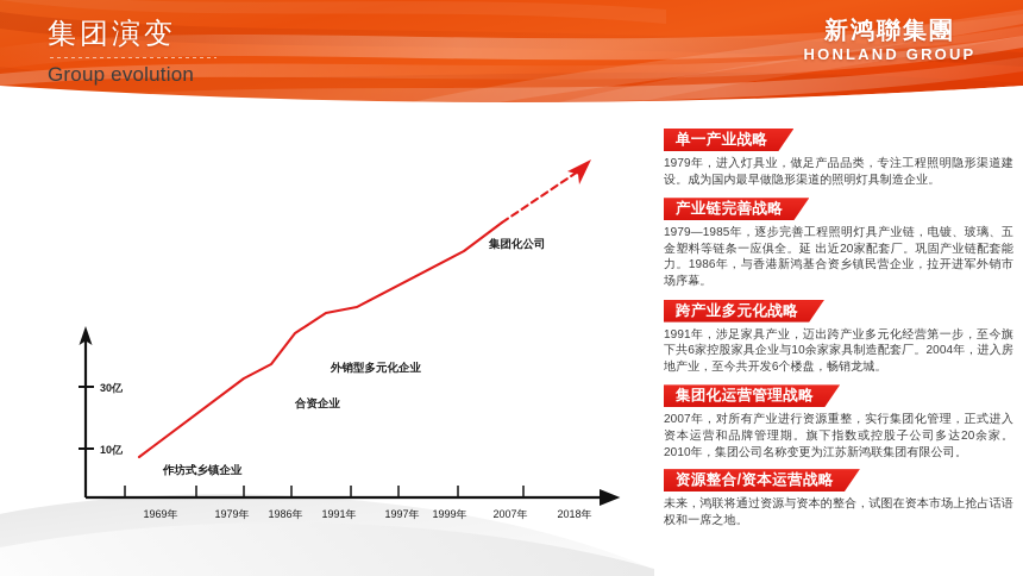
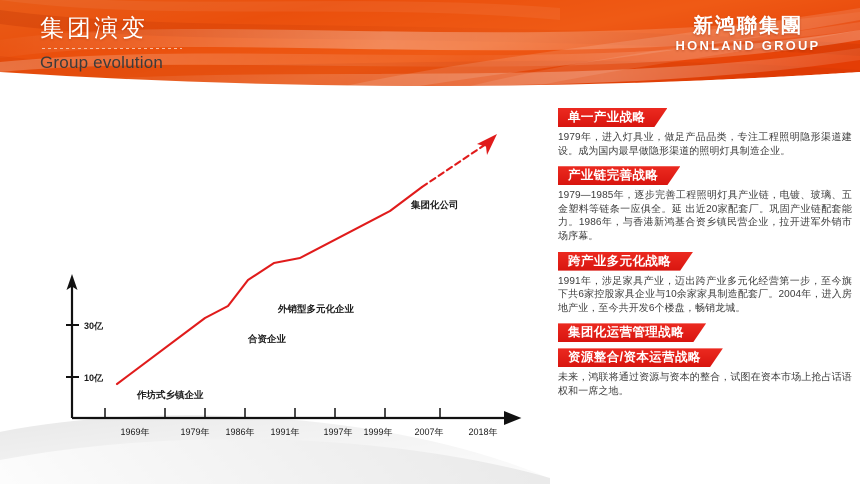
  集团演变
  Group evolution
  新鸿聯集團
  HONLAND GROUP
  30亿
  10亿
  1969年
  1979年
  1986年
  1991年
  1997年
  1999年
  2007年
  2018年
  作坊式乡镇企业
  合资企业
  外销型多元化企业
  集团化公司
  单一产业战略
  1979年，进入灯具业，做足产品品类，专注工程照明隐形渠道建设。成为国内最早做隐形渠道的照明灯具制造企业。
  产业链完善战略
  1979—1985年，逐步完善工程照明灯具产业链，电镀、玻璃、五金塑料等链条一应俱全。延 出近20家配套厂。巩固产业链配套能力。1986年，与香港新鸿基合资乡镇民营企业，拉开进军外销市场序幕。
  跨产业多元化战略
  1991年，涉足家具产业，迈出跨产业多元化经营第一步，至今旗下共6家控股家具企业与10余家家具制造配套厂。2004年，进入房地产业，至今共开发6个楼盘，畅销龙城。
  集团化运营管理战略
- 2007年，对所有产业进行资源重整，实行集团化管理，正式进入资本运营和品牌管理期。旗下指数或控股子公司多达20余家。 2010年，集团公司名称变更为江苏新鸿联集团有限公司。
  资源整合/资本运营战略
  未来，鸿联将通过资源与资本的整合，试图在资本市场上抢占话语权和一席之地。
